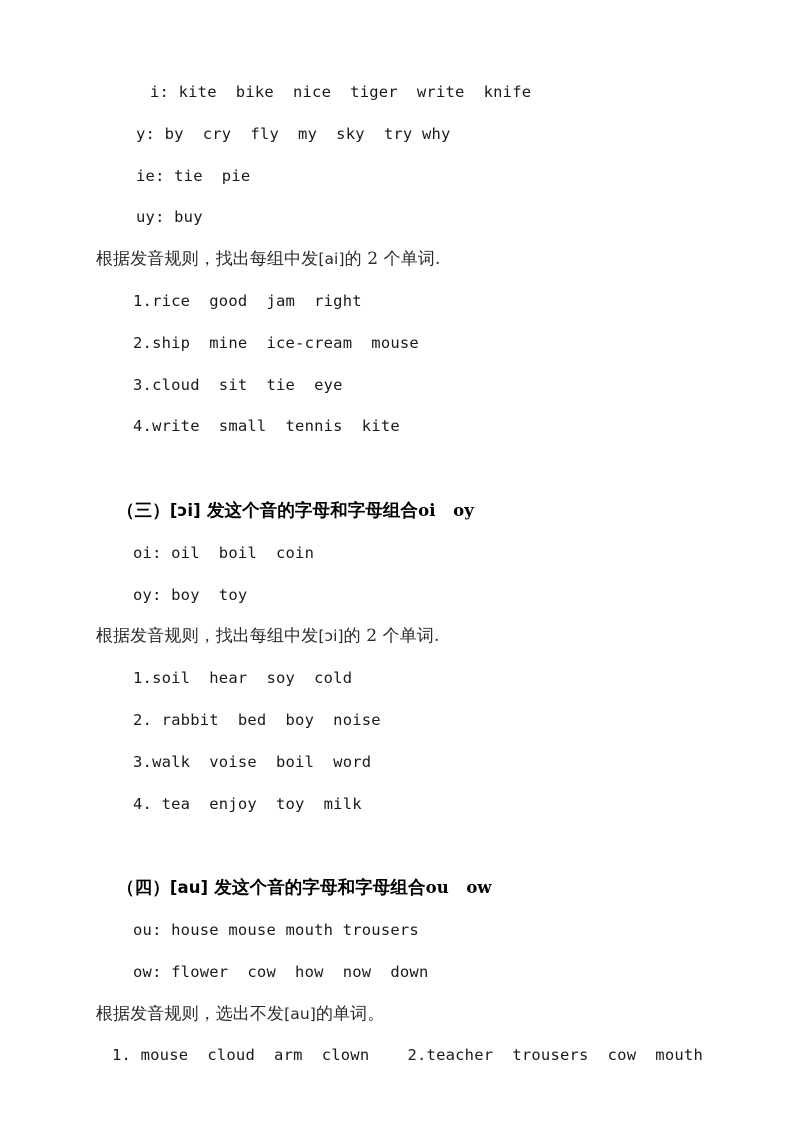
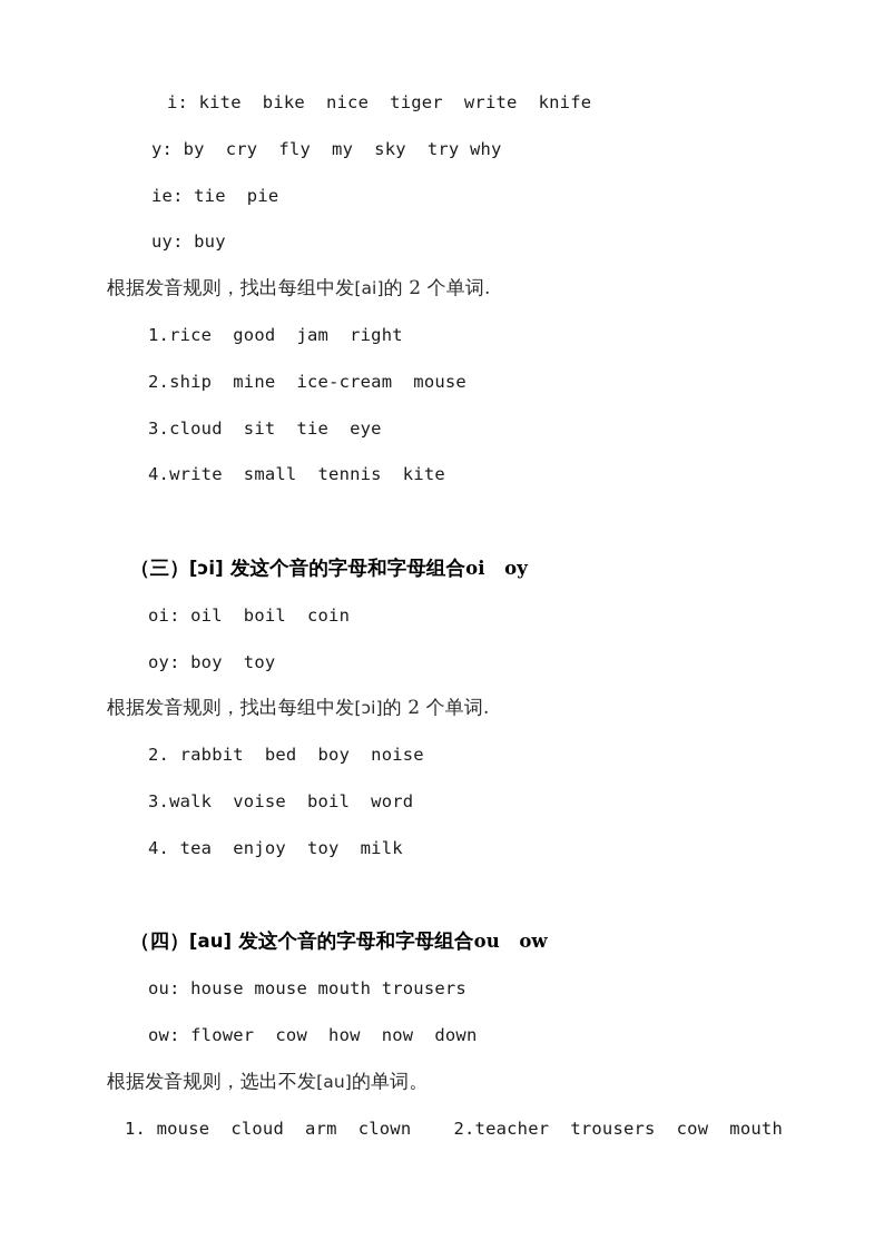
  i: kite bike nice tiger write knife
  y: by cry fly my sky try why
  ie: tie pie
  uy: buy
  根据发音规则，找出每组中发[ai]的 2 个单词.
  1.rice good jam right
  2.ship mine ice-cream mouse
  3.cloud sit tie eye
  4.write small tennis kite
  （三）[ɔi] 发这个音的字母和字母组合oi oy
  oi: oil boil coin
  oy: boy toy
  根据发音规则，找出每组中发[ɔi]的 2 个单词.
- 1.soil hear soy cold
  2. rabbit bed boy noise
  3.walk voise boil word
  4. tea enjoy toy milk
  （四）[au] 发这个音的字母和字母组合ou ow
  ou: house mouse mouth trousers
  ow: flower cow how now down
  根据发音规则，选出不发[au]的单词。
  1. mouse cloud arm clown 2.teacher trousers cow mouth
